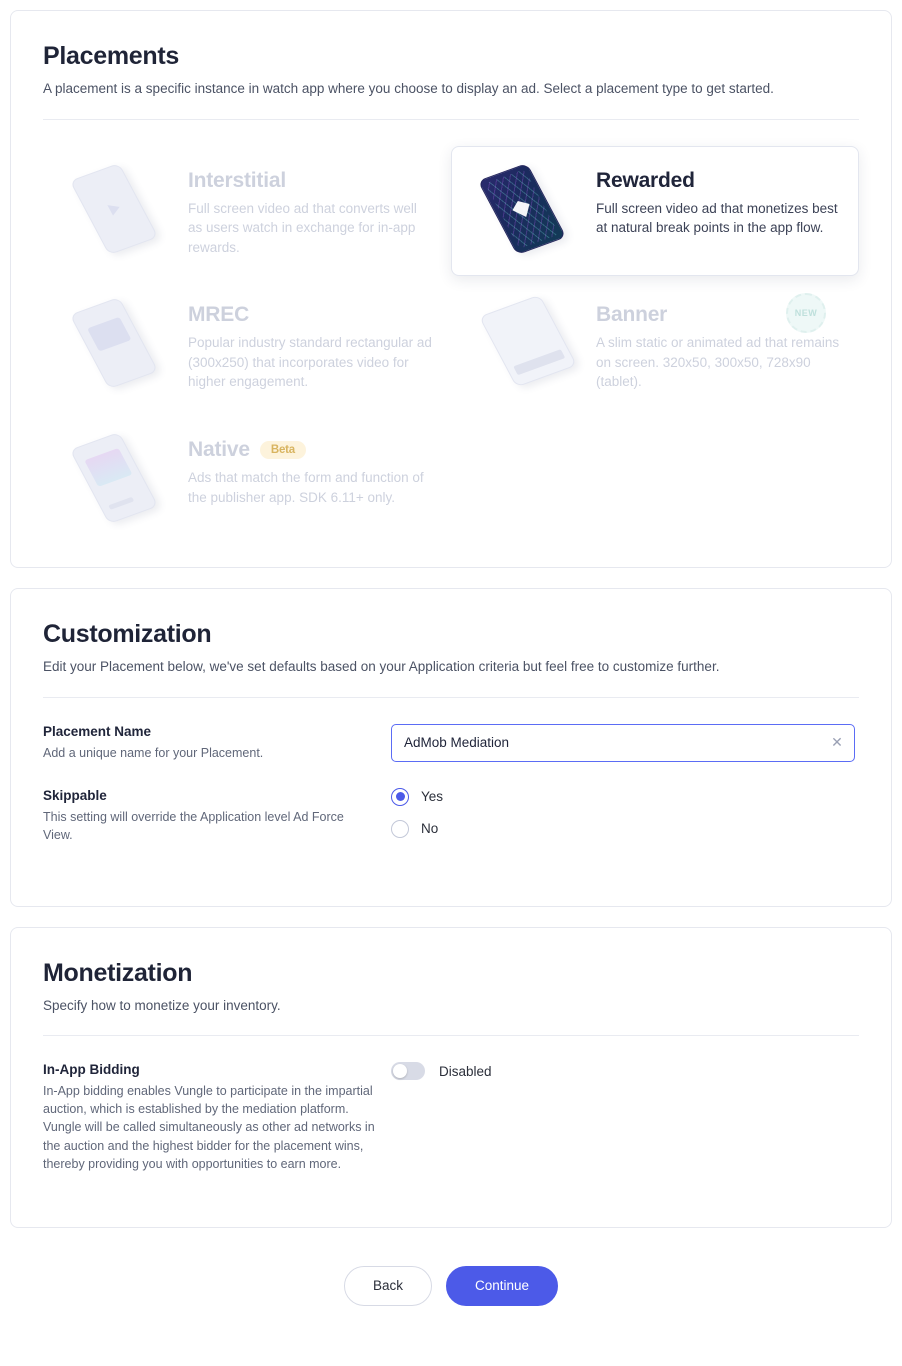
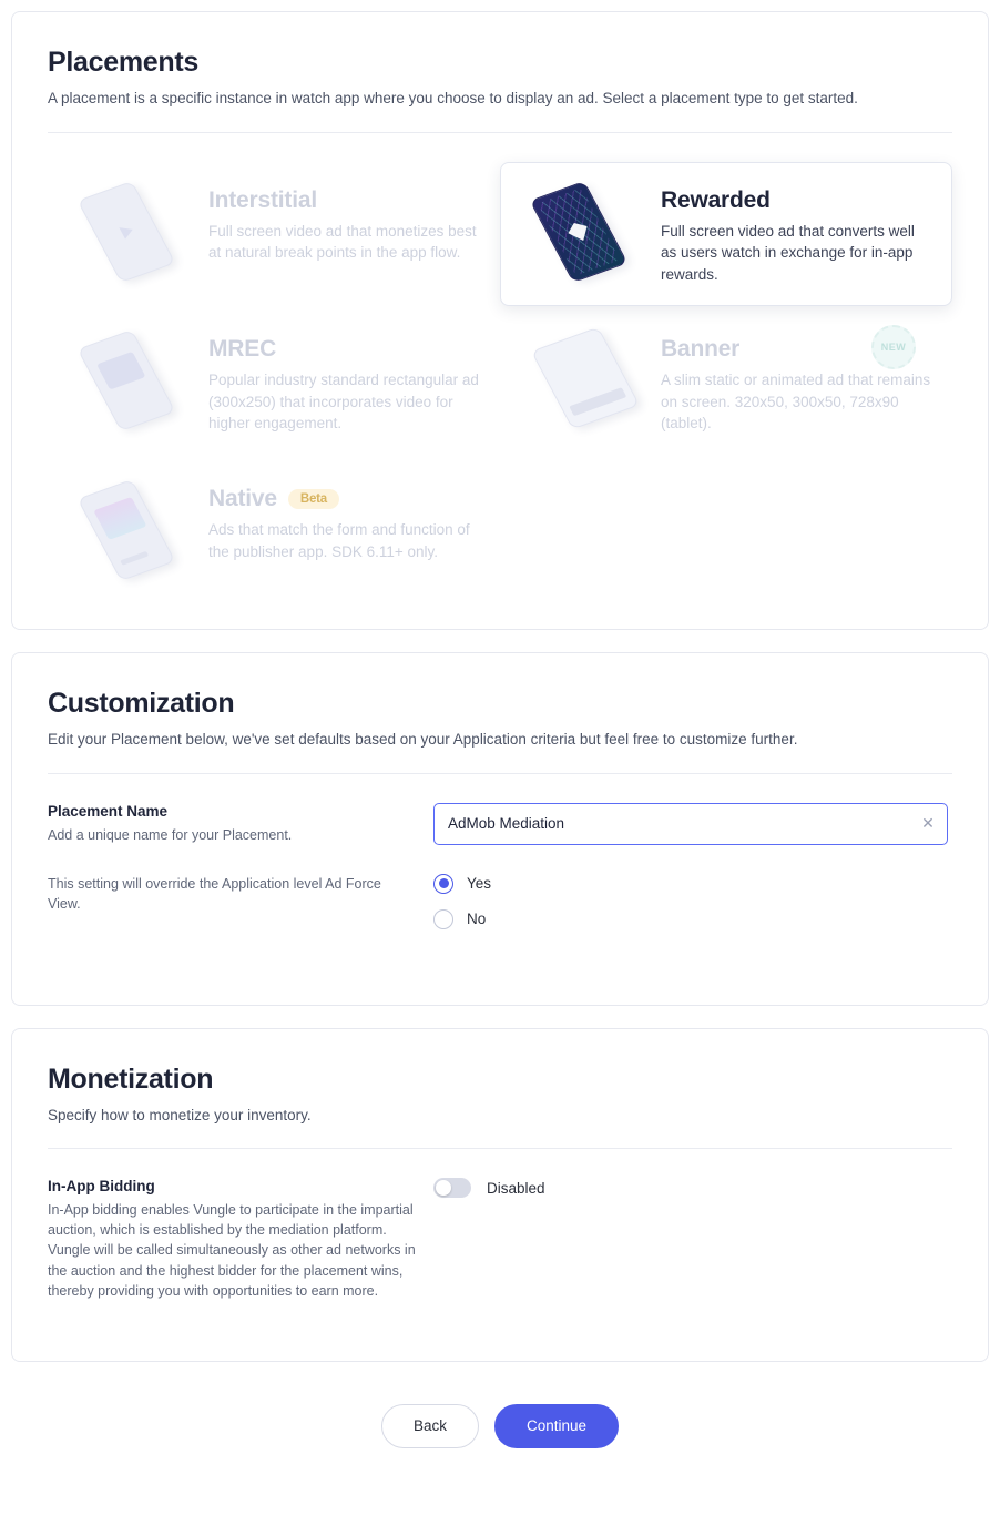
  Placements
  A placement is a specific instance in watch app where you choose to display an ad. Select a placement type to get started.
  Interstitial
- Full screen video ad that converts well as users watch in exchange for in-app rewards.
+ Full screen video ad that monetizes best at natural break points in the app flow.
  Rewarded
- Full screen video ad that monetizes best at natural break points in the app flow.
+ Full screen video ad that converts well as users watch in exchange for in-app rewards.
  MREC
  Popular industry standard rectangular ad (300x250) that incorporates video for higher engagement.
  Banner
  A slim static or animated ad that remains on screen. 320x50, 300x50, 728x90 (tablet).
  NEW
  Native Beta
  Ads that match the form and function of the publisher app. SDK 6.11+ only.
  Customization
  Edit your Placement below, we've set defaults based on your Application criteria but feel free to customize further.
  Placement Name
  Add a unique name for your Placement.
  AdMob Mediation
  ✕
- Skippable
  This setting will override the Application level Ad Force View.
  Yes
  No
  Monetization
  Specify how to monetize your inventory.
  In-App Bidding
  In-App bidding enables Vungle to participate in the impartial auction, which is established by the mediation platform. Vungle will be called simultaneously as other ad networks in the auction and the highest bidder for the placement wins, thereby providing you with opportunities to earn more.
  Disabled
  Back
  Continue
